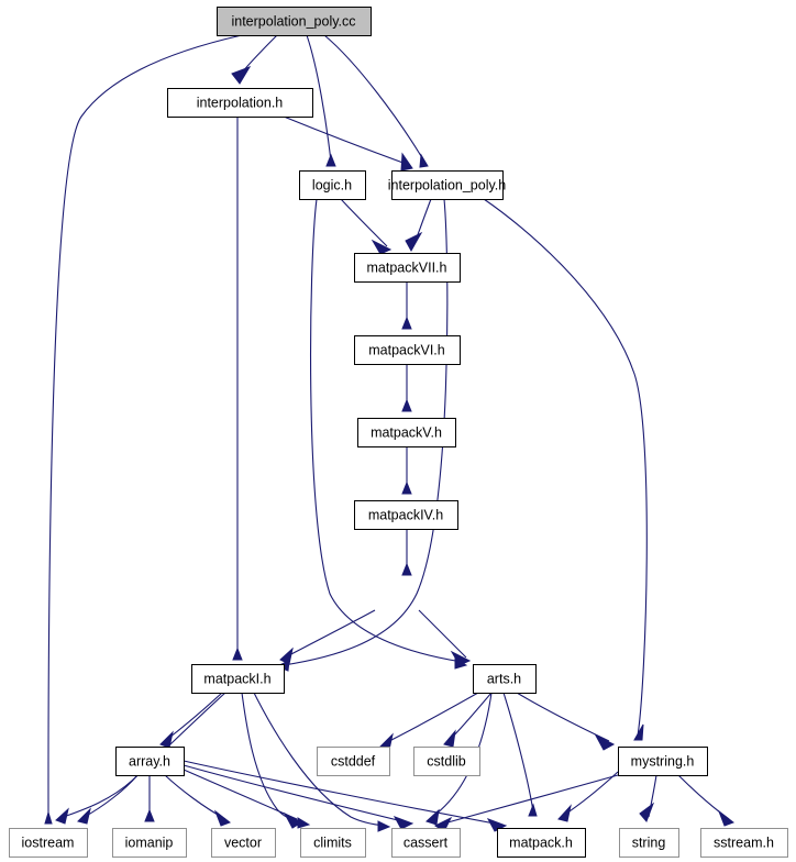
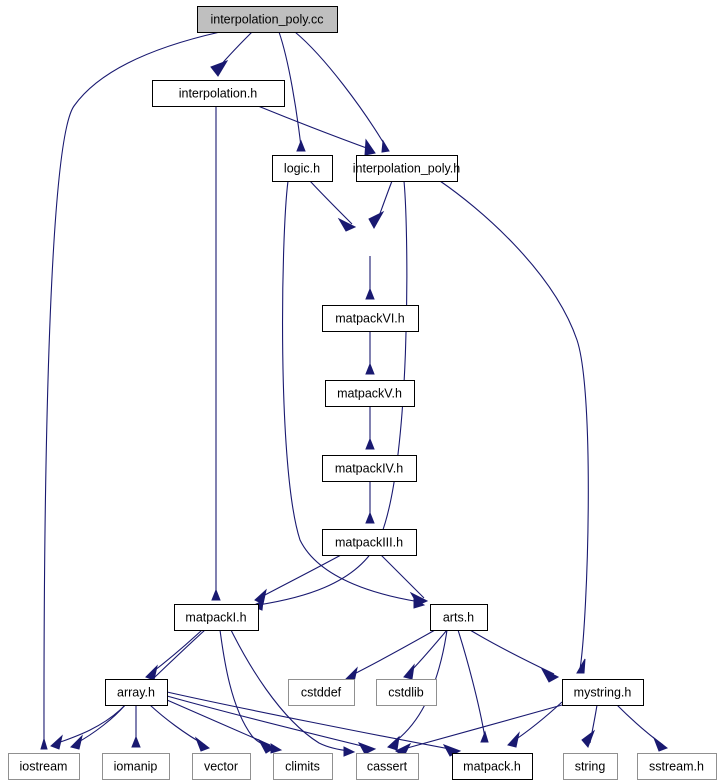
  interpolation_poly.cc
  interpolation.h
  logic.h
  interpolation_poly.h
- matpackVII.h
  matpackVI.h
  matpackV.h
  matpackIV.h
+ matpackIII.h
  matpackI.h
  arts.h
  array.h
  cstddef
  cstdlib
  mystring.h
  iostream
  iomanip
  vector
  climits
  cassert
  matpack.h
  string
  sstream.h
